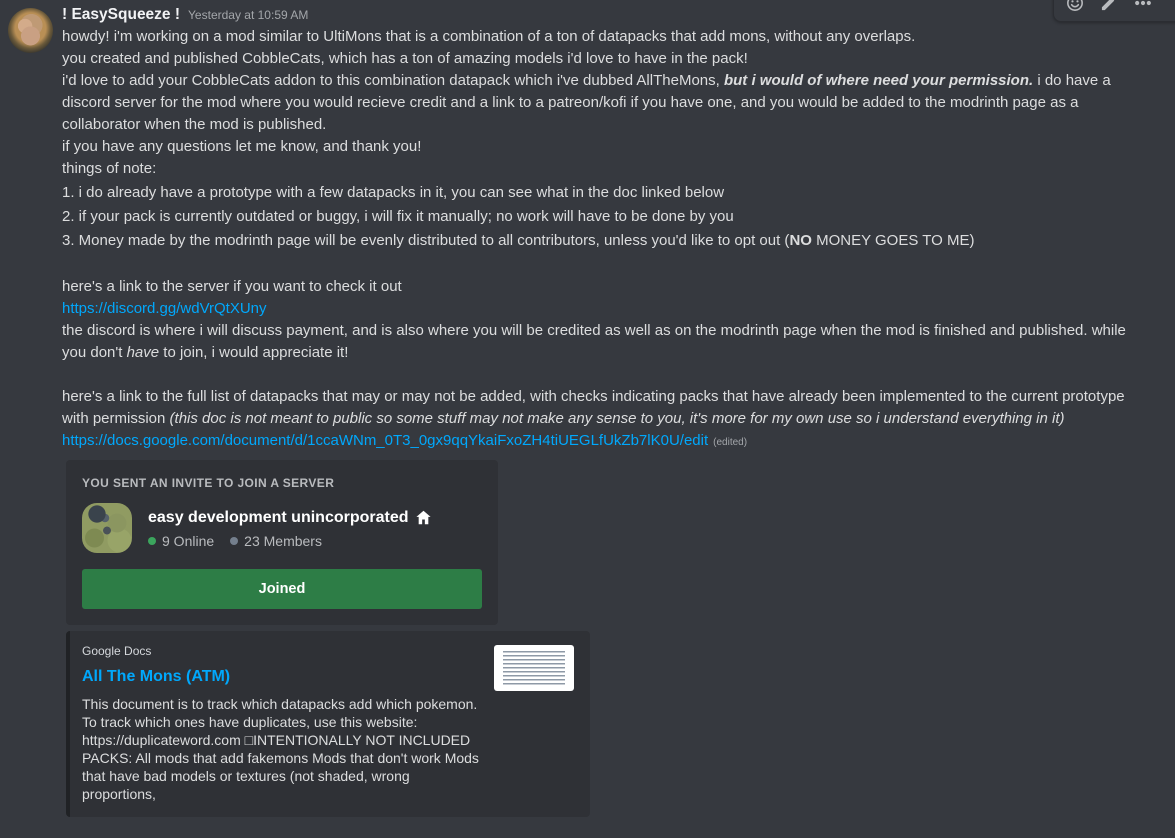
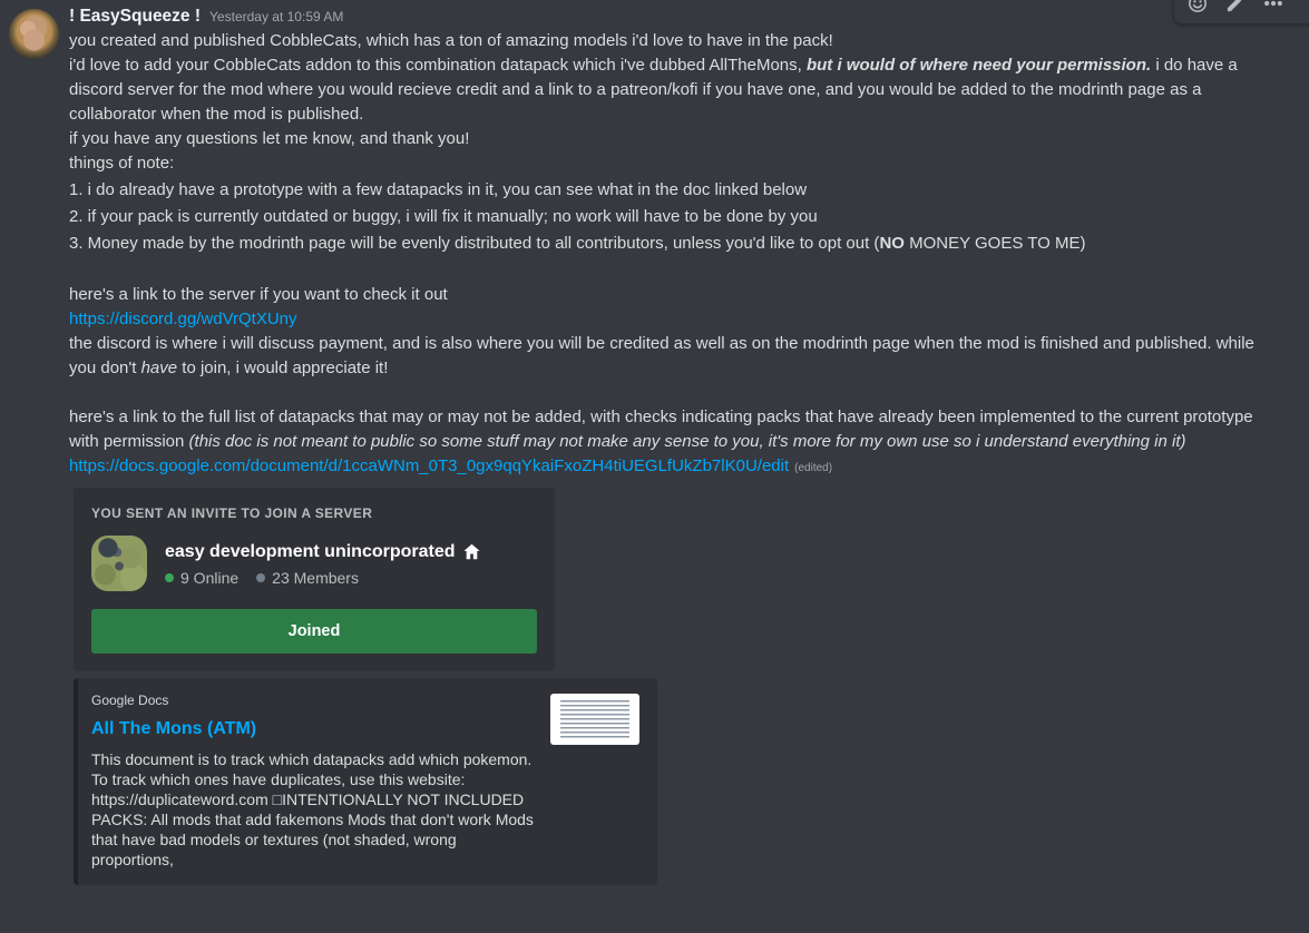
  ! EasySqueeze !
  Yesterday at 10:59 AM
- howdy! i'm working on a mod similar to UltiMons that is a combination of a ton of datapacks that add mons, without any overlaps.
  you created and published CobbleCats, which has a ton of amazing models i'd love to have in the pack!
  i'd love to add your CobbleCats addon to this combination datapack which i've dubbed AllTheMons, but i would of where need your permission. i do have a discord server for the mod where you would recieve credit and a link to a patreon/kofi if you have one, and you would be added to the modrinth page as a collaborator when the mod is published.
  if you have any questions let me know, and thank you!
  things of note:
  1. i do already have a prototype with a few datapacks in it, you can see what in the doc linked below
  2. if your pack is currently outdated or buggy, i will fix it manually; no work will have to be done by you
  3. Money made by the modrinth page will be evenly distributed to all contributors, unless you'd like to opt out (NO MONEY GOES TO ME)
  here's a link to the server if you want to check it out
  https://discord.gg/wdVrQtXUny
  the discord is where i will discuss payment, and is also where you will be credited as well as on the modrinth page when the mod is finished and published. while you don't have to join, i would appreciate it!
  here's a link to the full list of datapacks that may or may not be added, with checks indicating packs that have already been implemented to the current prototype with permission (this doc is not meant to public so some stuff may not make any sense to you, it's more for my own use so i understand everything in it)
  https://docs.google.com/document/d/1ccaWNm_0T3_0gx9qqYkaiFxoZH4tiUEGLfUkZb7lK0U/edit (edited)
  YOU SENT AN INVITE TO JOIN A SERVER
  easy development unincorporated
  9 Online
  23 Members
  Joined
  Google Docs
  All The Mons (ATM)
  This document is to track which datapacks add which pokemon. To track which ones have duplicates, use this website: https://duplicateword.com □INTENTIONALLY NOT INCLUDED PACKS: All mods that add fakemons Mods that don't work Mods that have bad models or textures (not shaded, wrong proportions,
